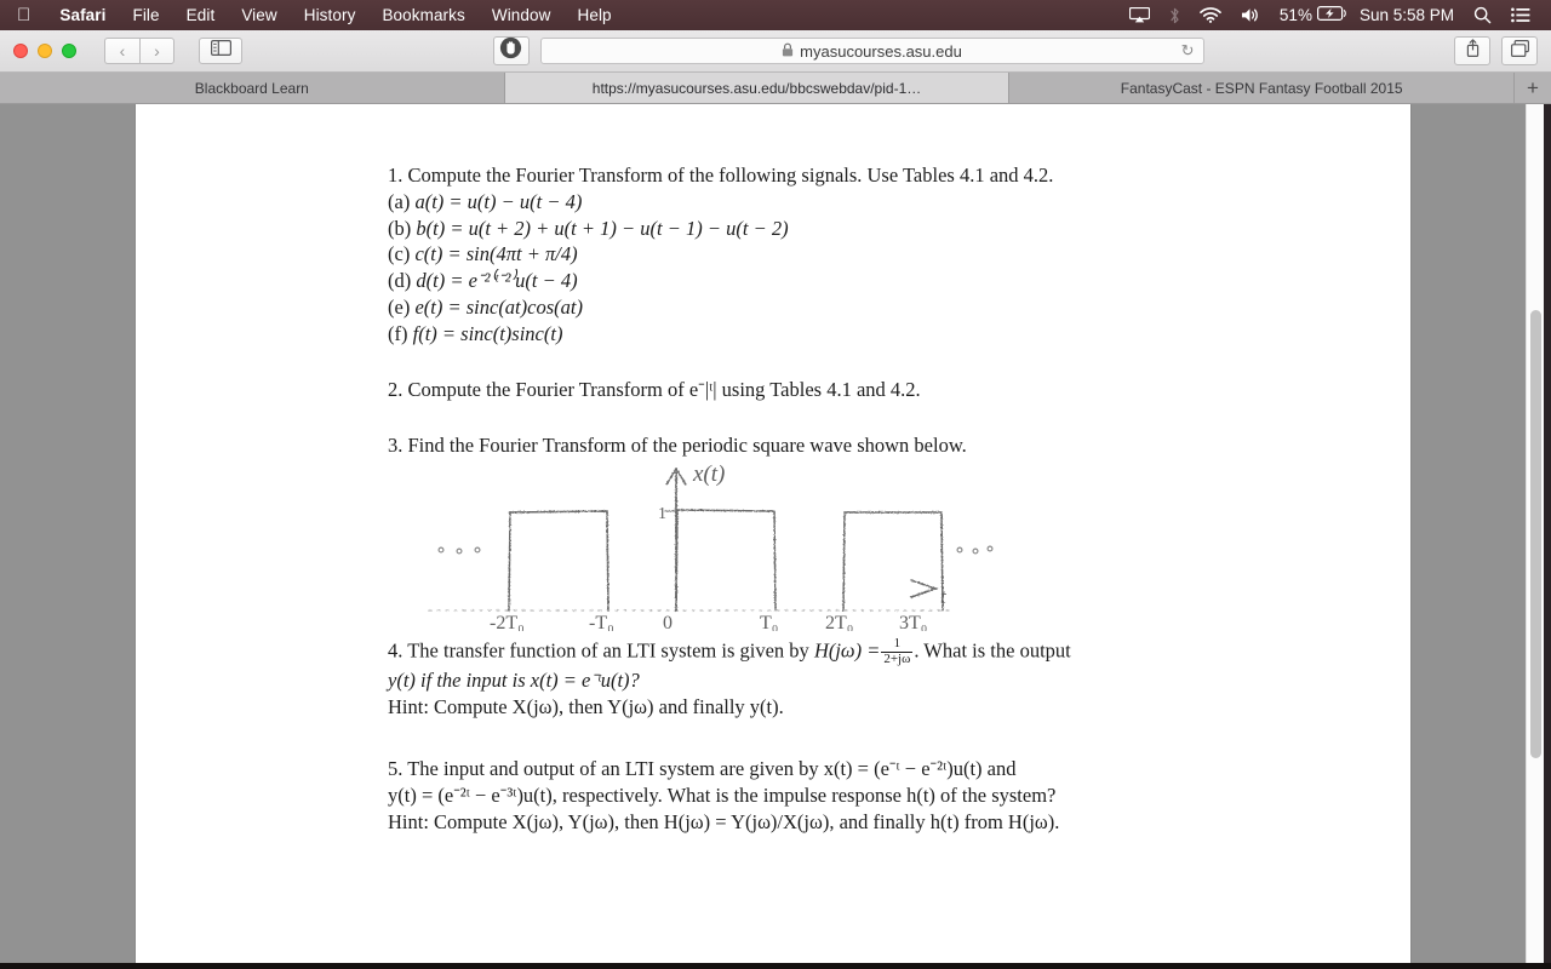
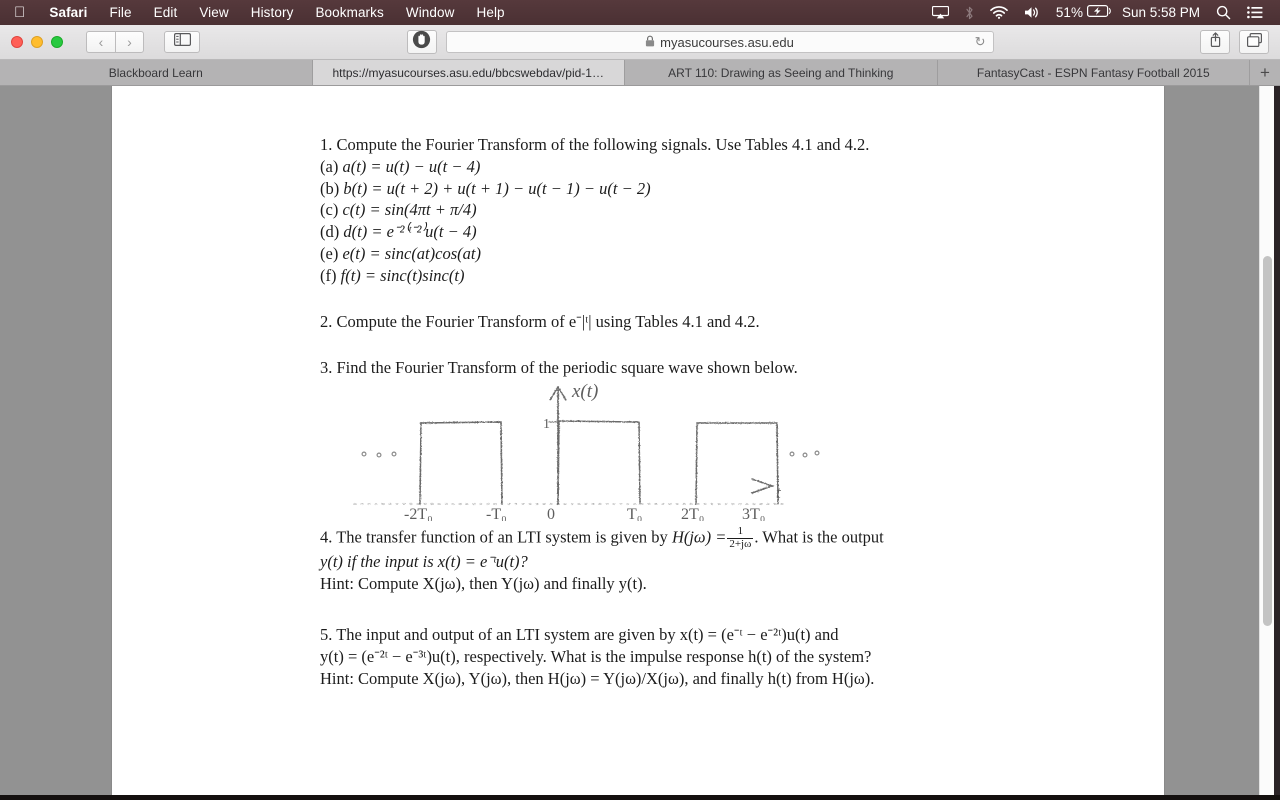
  
  Safari
  File
  Edit
  View
  History
  Bookmarks
  Window
  Help
  51%
  Sun 5:58 PM
  ‹
  ›
  myasucourses.asu.edu
  ↻
  Blackboard Learn
  https://myasucourses.asu.edu/bbcswebdav/pid-1…
+ ART 110: Drawing as Seeing and Thinking
  FantasyCast - ESPN Fantasy Football 2015
  +
  1. Compute the Fourier Transform of the following signals. Use Tables 4.1 and 4.2.
  (a) a(t) = u(t) − u(t − 4)
  (b) b(t) = u(t + 2) + u(t + 1) − u(t − 1) − u(t − 2)
  (c) c(t) = sin(4πt + π/4)
  (d) d(t) = e⁻²⁽ᵗ⁻²⁾u(t − 4)
  (e) e(t) = sinc(at)cos(at)
  (f) f(t) = sinc(t)sinc(t)
  2. Compute the Fourier Transform of e⁻|ᵗ| using Tables 4.1 and 4.2.
  3. Find the Fourier Transform of the periodic square wave shown below.
  4. The transfer function of an LTI system is given by H(jω) =
  1
  2+jω
  . What is the output
  y(t) if the input is x(t) = e⁻ᵗu(t)?
  Hint: Compute X(jω), then Y(jω) and finally y(t).
  5. The input and output of an LTI system are given by x(t) = (e⁻ᵗ − e⁻²ᵗ)u(t) and
  y(t) = (e⁻²ᵗ − e⁻³ᵗ)u(t), respectively. What is the impulse response h(t) of the system?
  Hint: Compute X(jω), Y(jω), then H(jω) = Y(jω)/X(jω), and finally h(t) from H(jω).
  x(t)
  1
  -2T₀
  -T₀
  0
  T₀
  2T₀
  3T₀
  t
